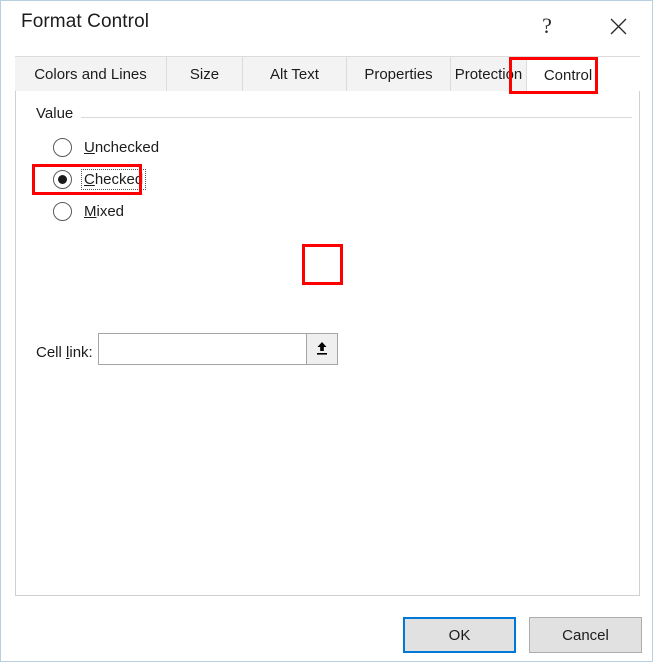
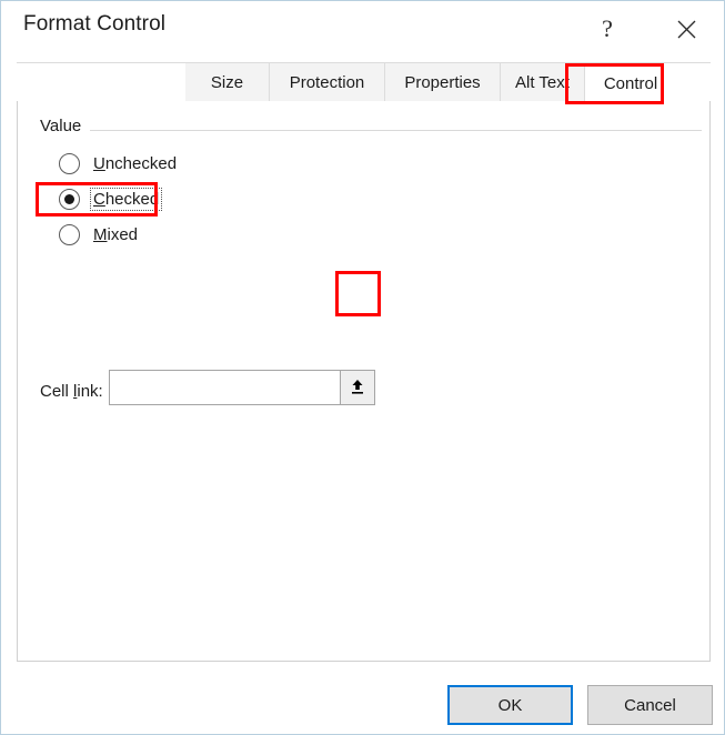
  Format Control
  ?
- Colors and Lines
  Size
- Alt Text
+ Protection
  Properties
- Protection
+ Alt Text
  Control
  Value
  Unchecked
  Checked
  Mixed
  Cell link:
  OK
  Cancel
